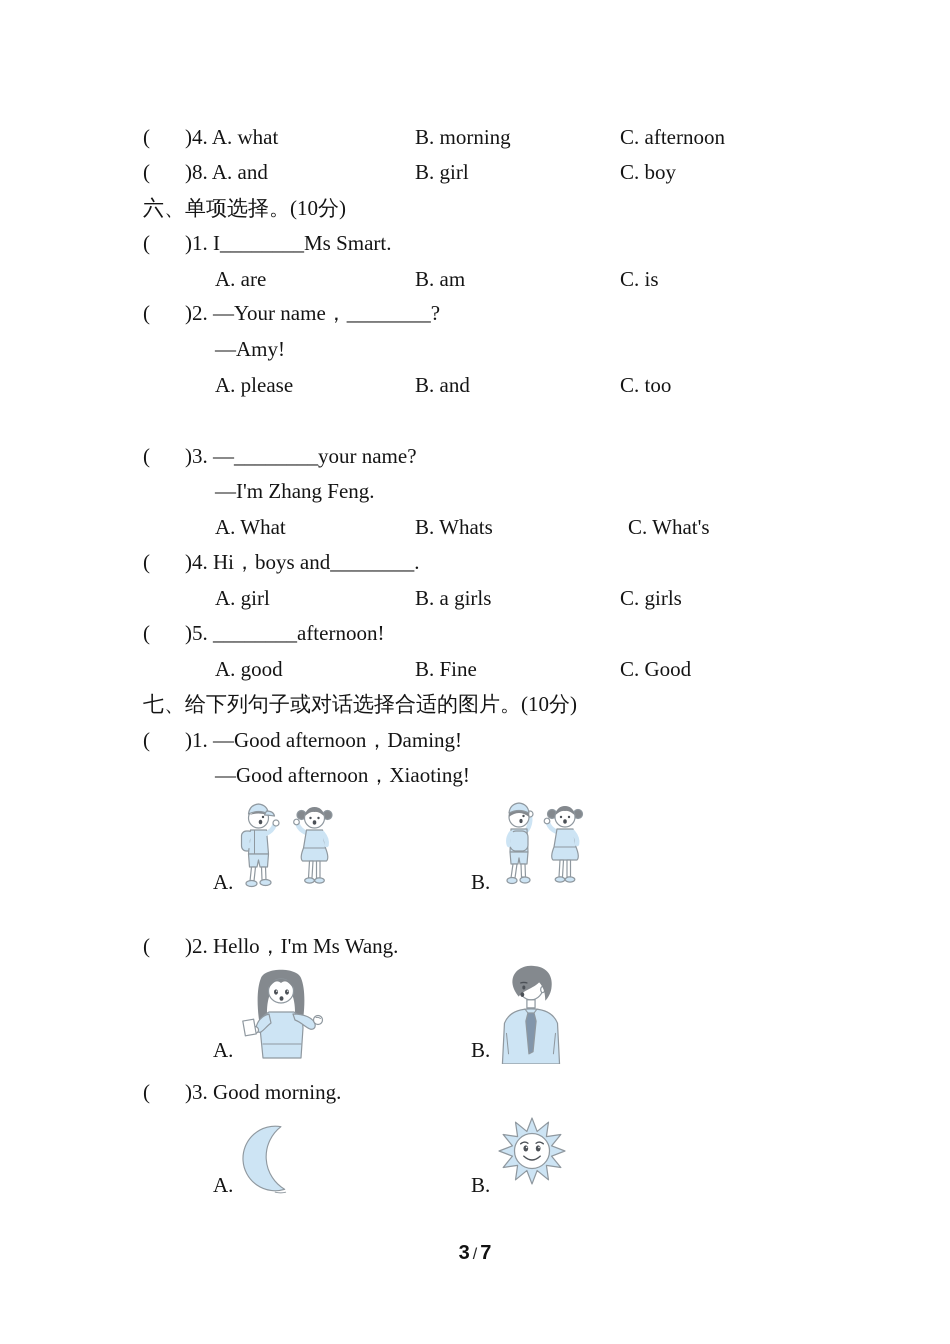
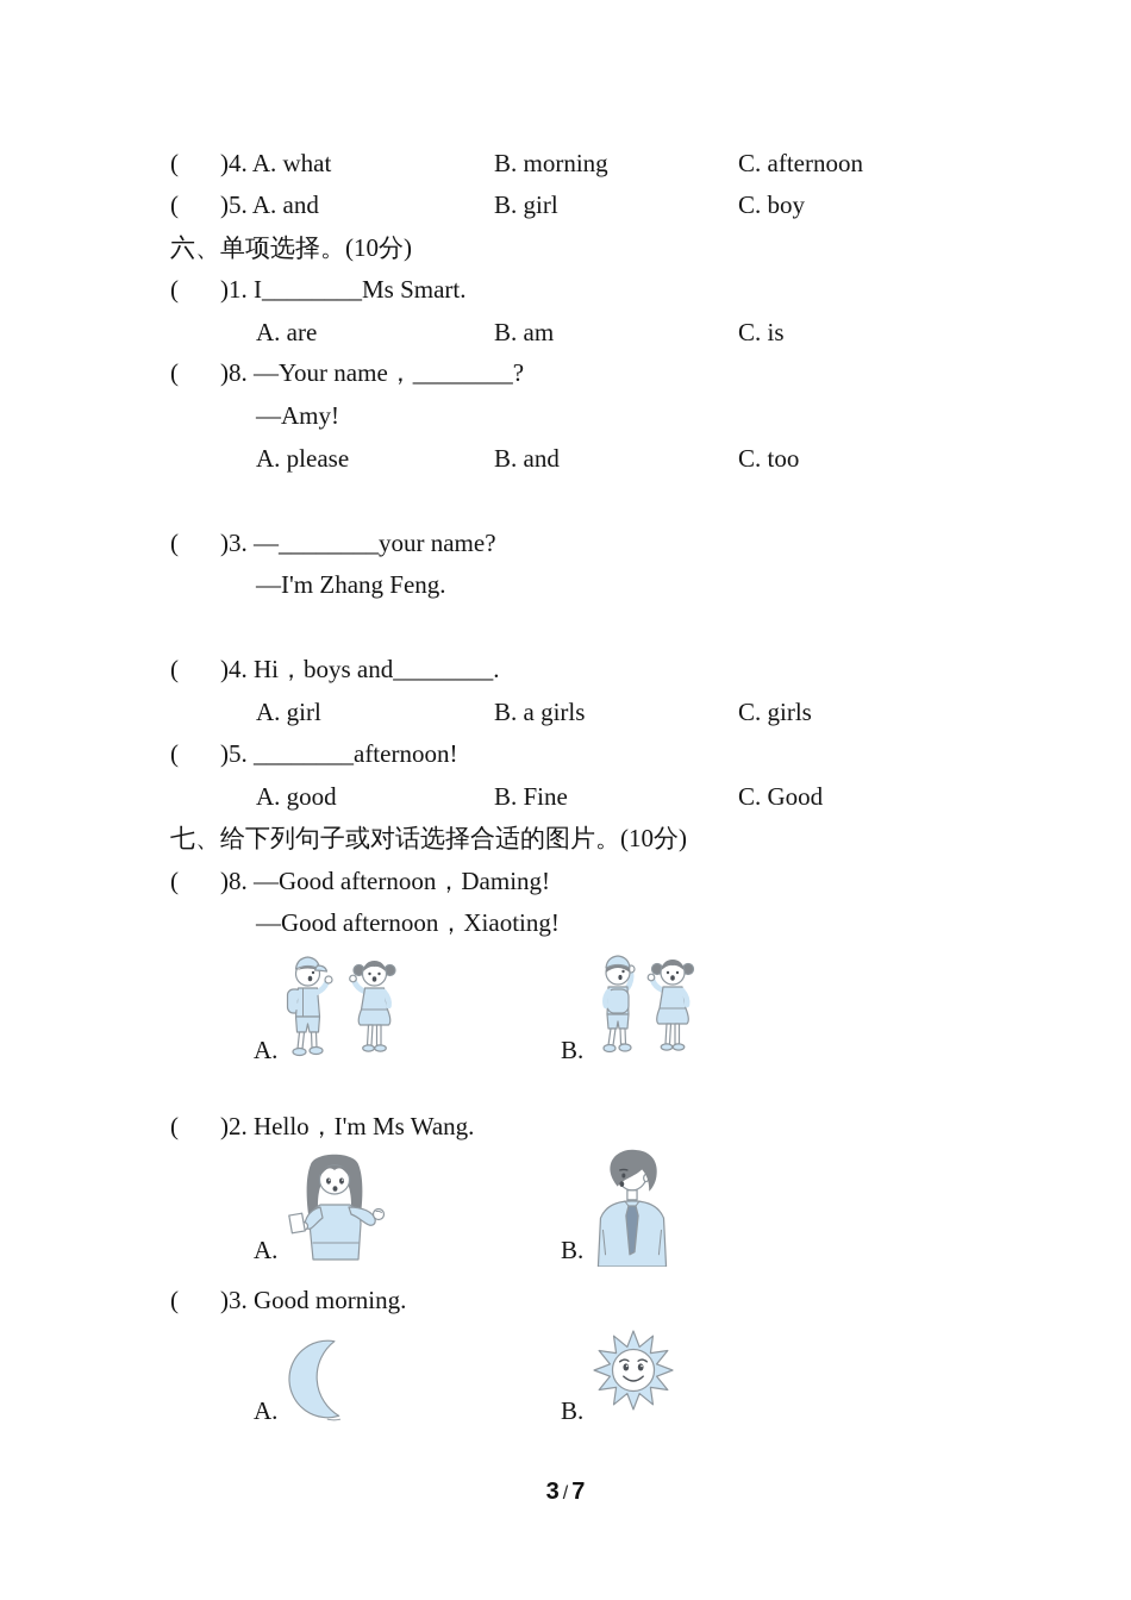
  (
  )4. A. what
  B. morning
  C. afternoon
  (
- )8. A. and
+ )5. A. and
  B. girl
  C. boy
  六、单项选择。(10分)
  (
  )1. I________Ms Smart.
  A. are
  B. am
  C. is
  (
- )2. —Your name，________?
+ )8. —Your name，________?
  —Amy!
  A. please
  B. and
  C. too
  (
  )3. —________your name?
  —I'm Zhang Feng.
- A. What
- B. Whats
- C. What's
  (
  )4. Hi，boys and________.
  A. girl
  B. a girls
  C. girls
  (
  )5. ________afternoon!
  A. good
  B. Fine
  C. Good
  七、给下列句子或对话选择合适的图片。(10分)
  (
- )1. —Good afternoon，Daming!
+ )8. —Good afternoon，Daming!
  —Good afternoon，Xiaoting!
  A.
  B.
  (
  )2. Hello，I'm Ms Wang.
  A.
  B.
  (
  )3. Good morning.
  A.
  B.
  3 / 7
